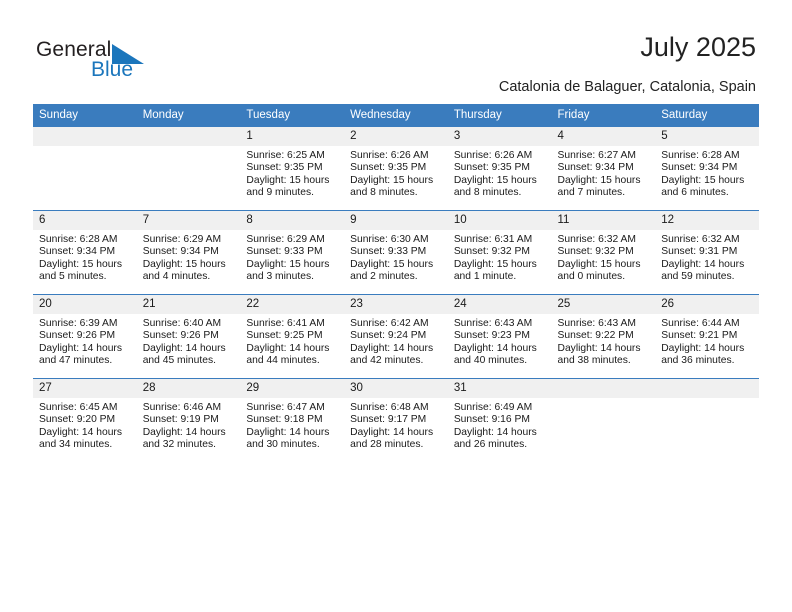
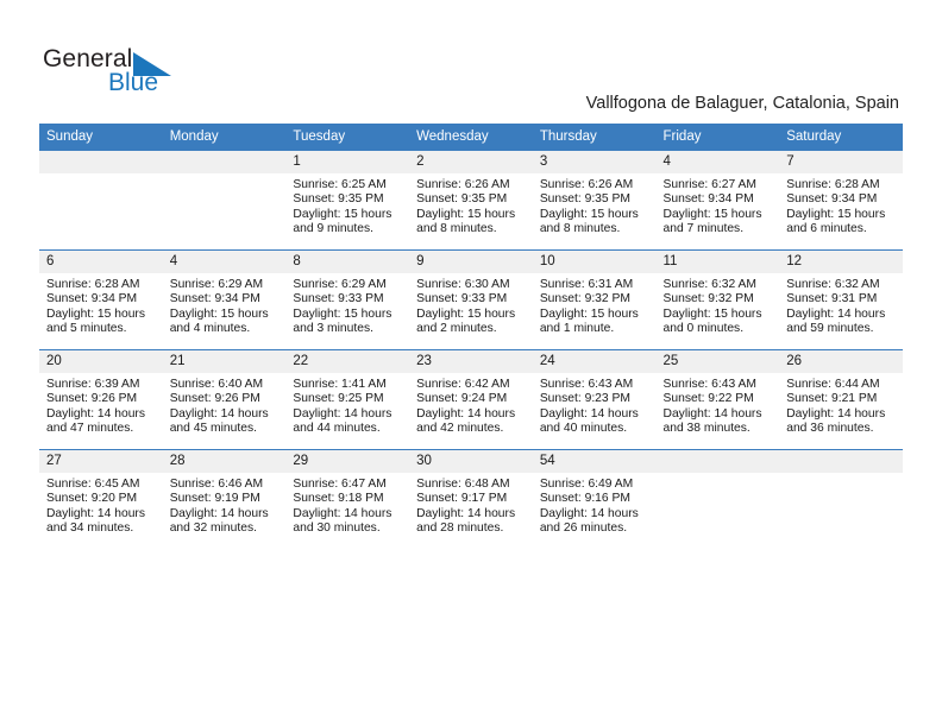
  General
  Blue
- July 2025
- Catalonia de Balaguer, Catalonia, Spain
+ Vallfogona de Balaguer, Catalonia, Spain
  Sunday	Monday	Tuesday	Wednesday	Thursday	Friday	Saturday
- 		1Sunrise: 6:25 AMSunset: 9:35 PMDaylight: 15 hoursand 9 minutes.	2Sunrise: 6:26 AMSunset: 9:35 PMDaylight: 15 hoursand 8 minutes.	3Sunrise: 6:26 AMSunset: 9:35 PMDaylight: 15 hoursand 8 minutes.	4Sunrise: 6:27 AMSunset: 9:34 PMDaylight: 15 hoursand 7 minutes.	5Sunrise: 6:28 AMSunset: 9:34 PMDaylight: 15 hoursand 6 minutes.
+ 		1Sunrise: 6:25 AMSunset: 9:35 PMDaylight: 15 hoursand 9 minutes.	2Sunrise: 6:26 AMSunset: 9:35 PMDaylight: 15 hoursand 8 minutes.	3Sunrise: 6:26 AMSunset: 9:35 PMDaylight: 15 hoursand 8 minutes.	4Sunrise: 6:27 AMSunset: 9:34 PMDaylight: 15 hoursand 7 minutes.	7Sunrise: 6:28 AMSunset: 9:34 PMDaylight: 15 hoursand 6 minutes.
- 6Sunrise: 6:28 AMSunset: 9:34 PMDaylight: 15 hoursand 5 minutes.	7Sunrise: 6:29 AMSunset: 9:34 PMDaylight: 15 hoursand 4 minutes.	8Sunrise: 6:29 AMSunset: 9:33 PMDaylight: 15 hoursand 3 minutes.	9Sunrise: 6:30 AMSunset: 9:33 PMDaylight: 15 hoursand 2 minutes.	10Sunrise: 6:31 AMSunset: 9:32 PMDaylight: 15 hoursand 1 minute.	11Sunrise: 6:32 AMSunset: 9:32 PMDaylight: 15 hoursand 0 minutes.	12Sunrise: 6:32 AMSunset: 9:31 PMDaylight: 14 hoursand 59 minutes.
+ 6Sunrise: 6:28 AMSunset: 9:34 PMDaylight: 15 hoursand 5 minutes.	4Sunrise: 6:29 AMSunset: 9:34 PMDaylight: 15 hoursand 4 minutes.	8Sunrise: 6:29 AMSunset: 9:33 PMDaylight: 15 hoursand 3 minutes.	9Sunrise: 6:30 AMSunset: 9:33 PMDaylight: 15 hoursand 2 minutes.	10Sunrise: 6:31 AMSunset: 9:32 PMDaylight: 15 hoursand 1 minute.	11Sunrise: 6:32 AMSunset: 9:32 PMDaylight: 15 hoursand 0 minutes.	12Sunrise: 6:32 AMSunset: 9:31 PMDaylight: 14 hoursand 59 minutes.
- 20Sunrise: 6:39 AMSunset: 9:26 PMDaylight: 14 hoursand 47 minutes.	21Sunrise: 6:40 AMSunset: 9:26 PMDaylight: 14 hoursand 45 minutes.	22Sunrise: 6:41 AMSunset: 9:25 PMDaylight: 14 hoursand 44 minutes.	23Sunrise: 6:42 AMSunset: 9:24 PMDaylight: 14 hoursand 42 minutes.	24Sunrise: 6:43 AMSunset: 9:23 PMDaylight: 14 hoursand 40 minutes.	25Sunrise: 6:43 AMSunset: 9:22 PMDaylight: 14 hoursand 38 minutes.	26Sunrise: 6:44 AMSunset: 9:21 PMDaylight: 14 hoursand 36 minutes.
+ 20Sunrise: 6:39 AMSunset: 9:26 PMDaylight: 14 hoursand 47 minutes.	21Sunrise: 6:40 AMSunset: 9:26 PMDaylight: 14 hoursand 45 minutes.	22Sunrise: 1:41 AMSunset: 9:25 PMDaylight: 14 hoursand 44 minutes.	23Sunrise: 6:42 AMSunset: 9:24 PMDaylight: 14 hoursand 42 minutes.	24Sunrise: 6:43 AMSunset: 9:23 PMDaylight: 14 hoursand 40 minutes.	25Sunrise: 6:43 AMSunset: 9:22 PMDaylight: 14 hoursand 38 minutes.	26Sunrise: 6:44 AMSunset: 9:21 PMDaylight: 14 hoursand 36 minutes.
- 27Sunrise: 6:45 AMSunset: 9:20 PMDaylight: 14 hoursand 34 minutes.	28Sunrise: 6:46 AMSunset: 9:19 PMDaylight: 14 hoursand 32 minutes.	29Sunrise: 6:47 AMSunset: 9:18 PMDaylight: 14 hoursand 30 minutes.	30Sunrise: 6:48 AMSunset: 9:17 PMDaylight: 14 hoursand 28 minutes.	31Sunrise: 6:49 AMSunset: 9:16 PMDaylight: 14 hoursand 26 minutes.
+ 27Sunrise: 6:45 AMSunset: 9:20 PMDaylight: 14 hoursand 34 minutes.	28Sunrise: 6:46 AMSunset: 9:19 PMDaylight: 14 hoursand 32 minutes.	29Sunrise: 6:47 AMSunset: 9:18 PMDaylight: 14 hoursand 30 minutes.	30Sunrise: 6:48 AMSunset: 9:17 PMDaylight: 14 hoursand 28 minutes.	54Sunrise: 6:49 AMSunset: 9:16 PMDaylight: 14 hoursand 26 minutes.
